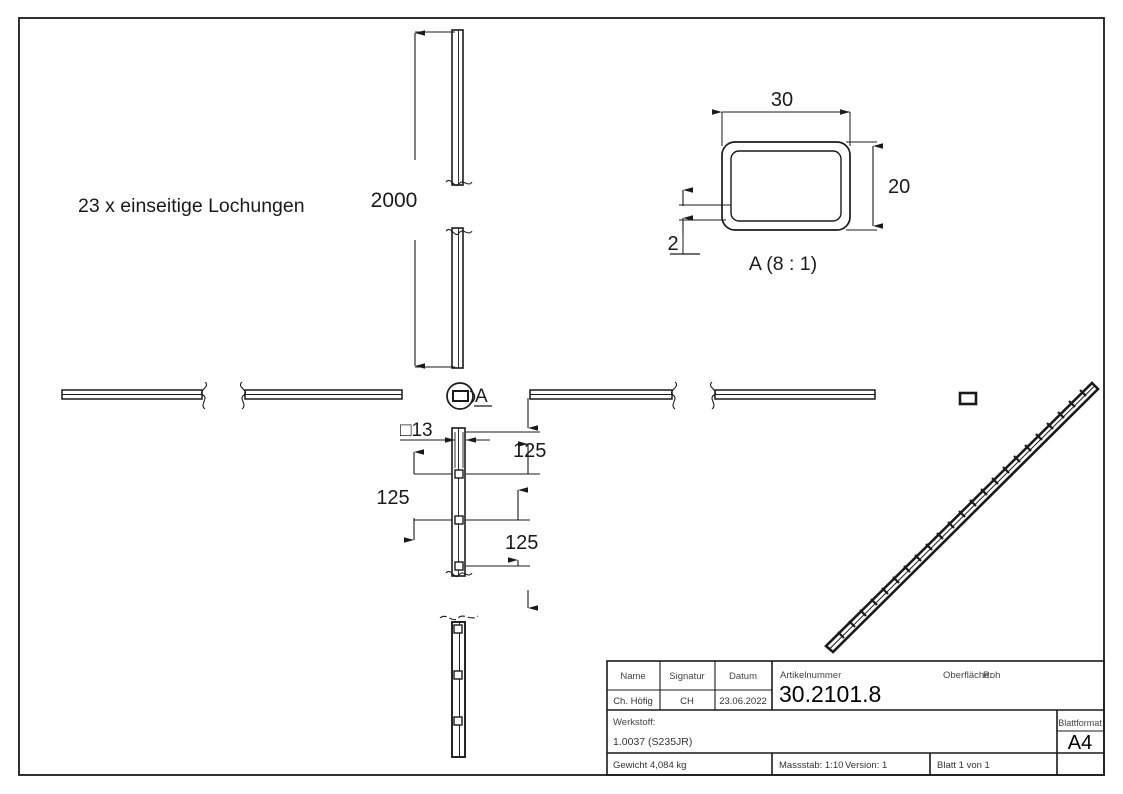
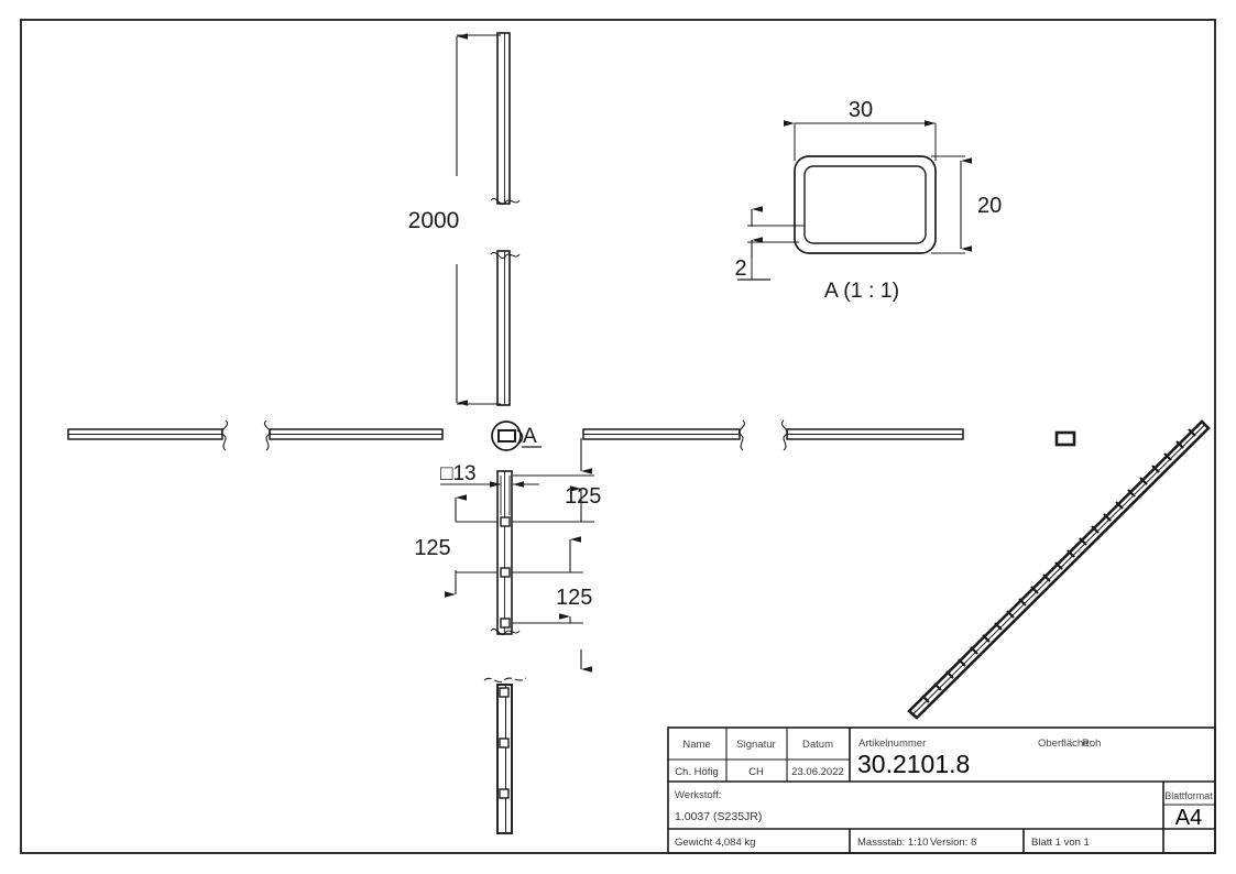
  2000
- 23 x einseitige Lochungen
  30
  20
  2
- A (8 : 1)
+ A (1 : 1)
  A
  □13
  125
  125
  125
  Name
  Signatur
  Datum
  Ch. Höfig
  CH
  23.06.2022
  Artikelnummer
  30.2101.8
  Oberfläche:
  Roh
  Werkstoff:
  1.0037 (S235JR)
  Blattformat
  A4
  Gewicht 4,084 kg
  Massstab: 1:10
- Version: 1
+ Version: 8
  Blatt 1 von 1
